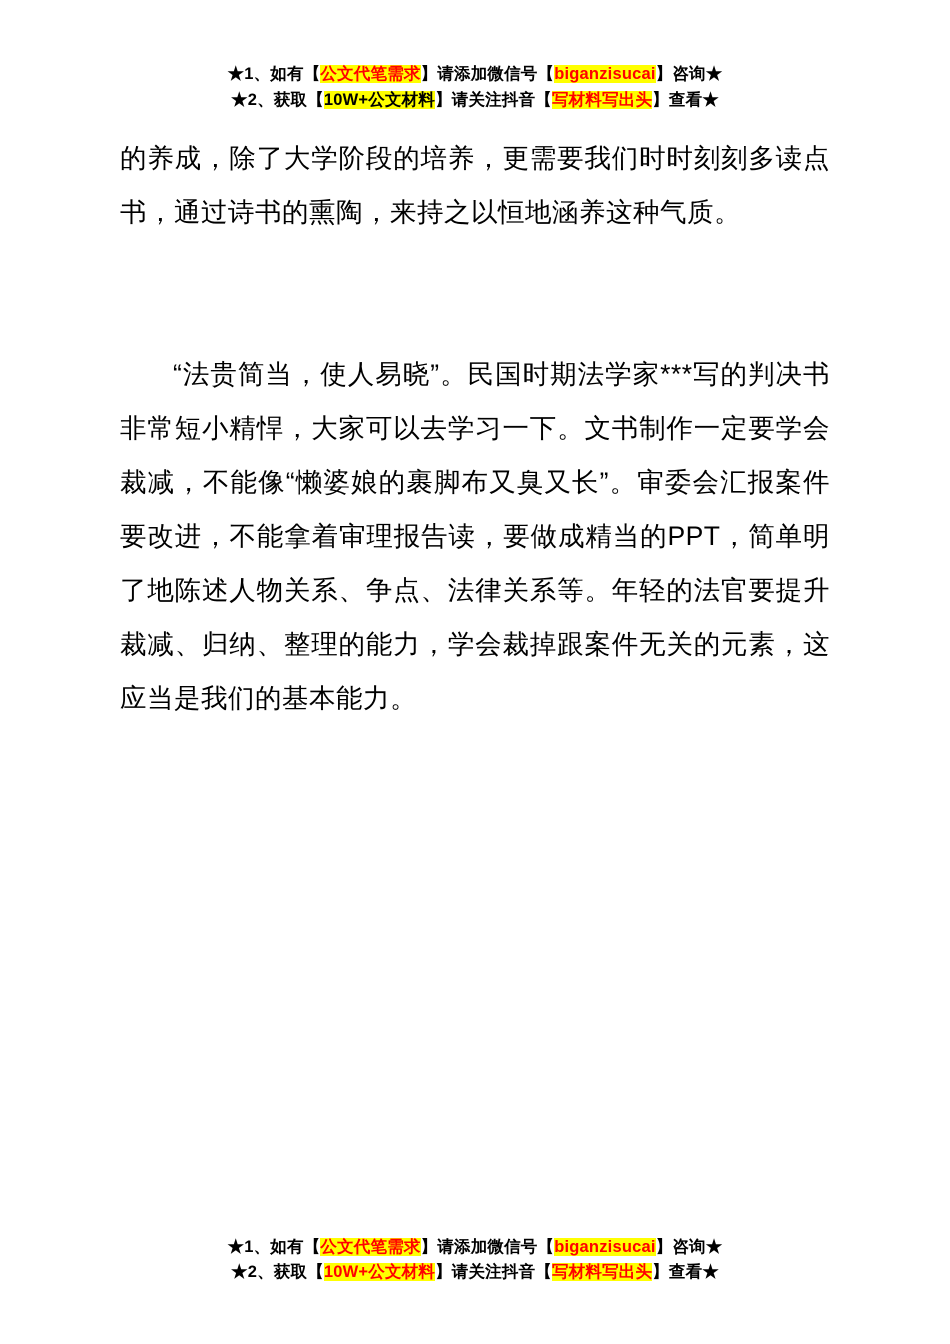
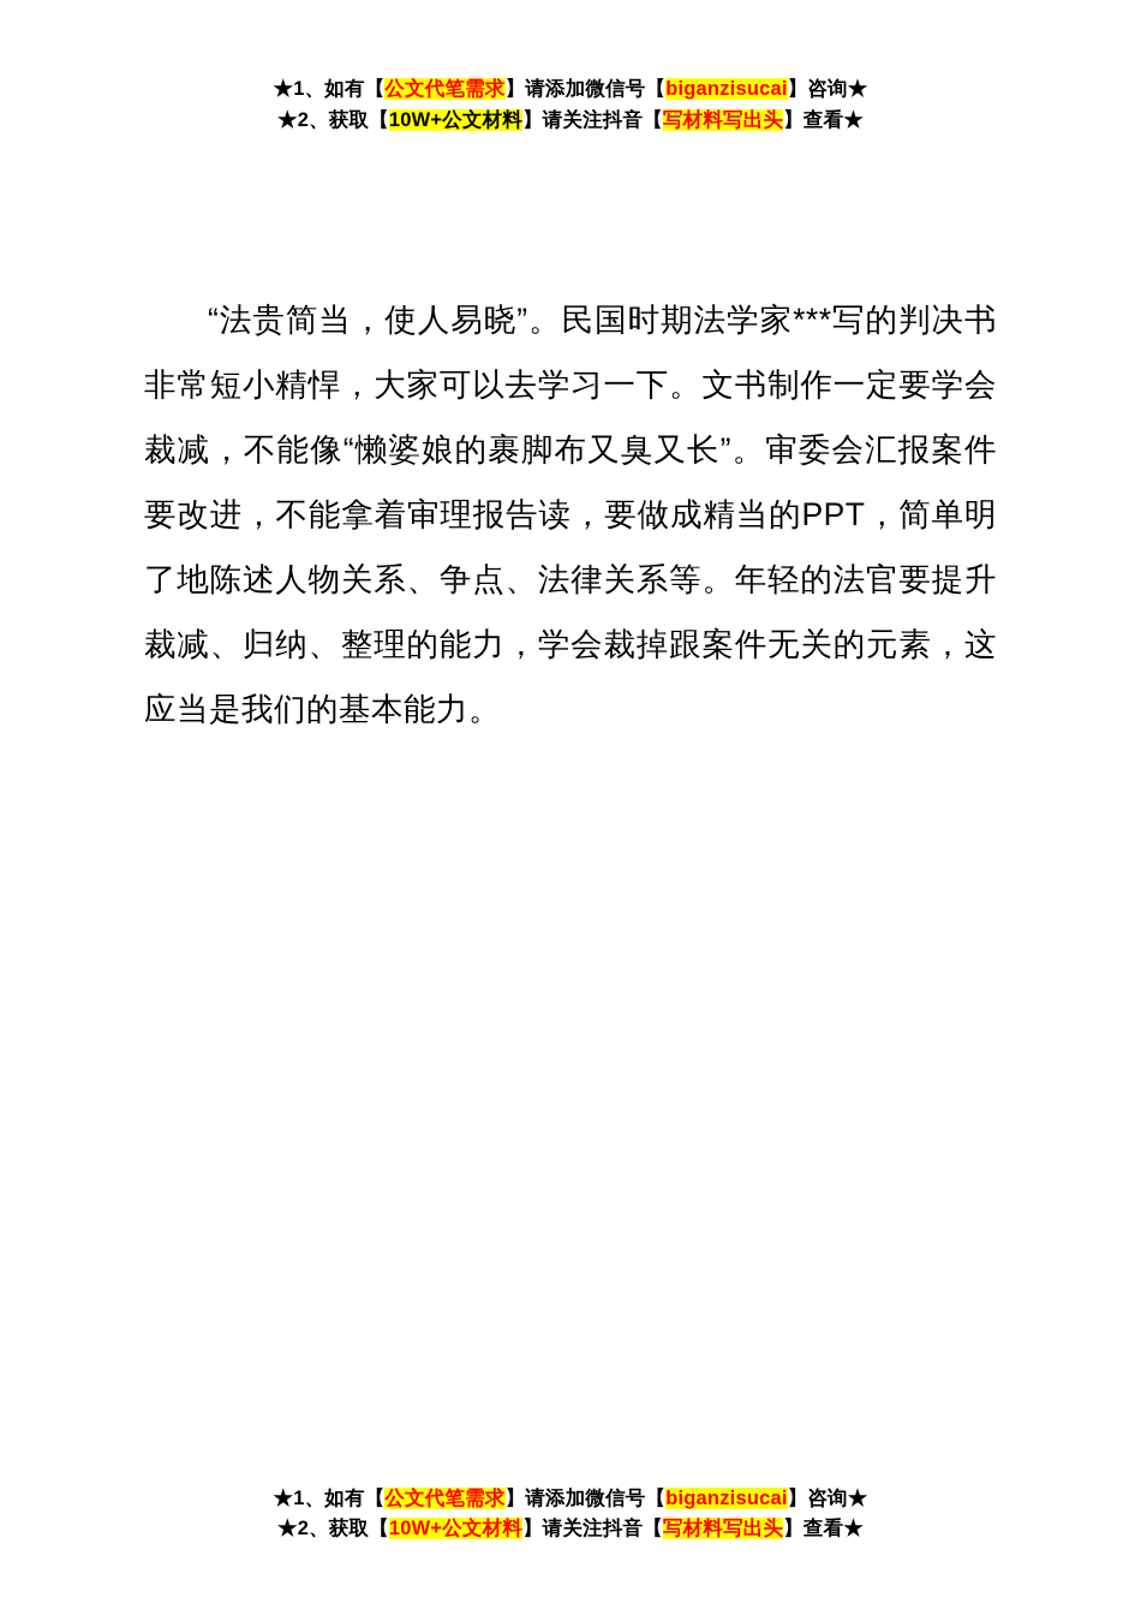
  ★1、如有【公文代笔需求】请添加微信号【biganzisucai】咨询★
  ★2、获取【10W+公文材料】请关注抖音【写材料写出头】查看★
- 的养成，除了大学阶段的培养，更需要我们时时刻刻多读点书，通过诗书的熏陶，来持之以恒地涵养这种气质。
  “法贵简当，使人易晓”。民国时期法学家***写的判决书非常短小精悍，大家可以去学习一下。文书制作一定要学会裁减，不能像“懒婆娘的裹脚布又臭又长”。审委会汇报案件要改进，不能拿着审理报告读，要做成精当的PPT，简单明了地陈述人物关系、争点、法律关系等。年轻的法官要提升裁减、归纳、整理的能力，学会裁掉跟案件无关的元素，这应当是我们的基本能力。
  ★1、如有【公文代笔需求】请添加微信号【biganzisucai】咨询★
  ★2、获取【10W+公文材料】请关注抖音【写材料写出头】查看★
